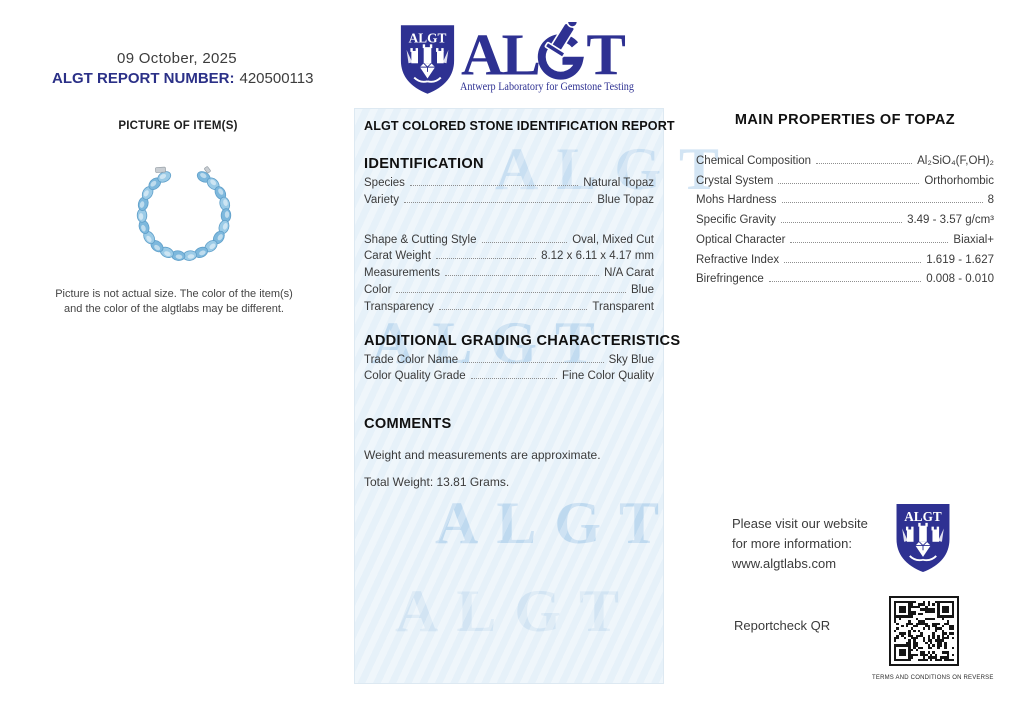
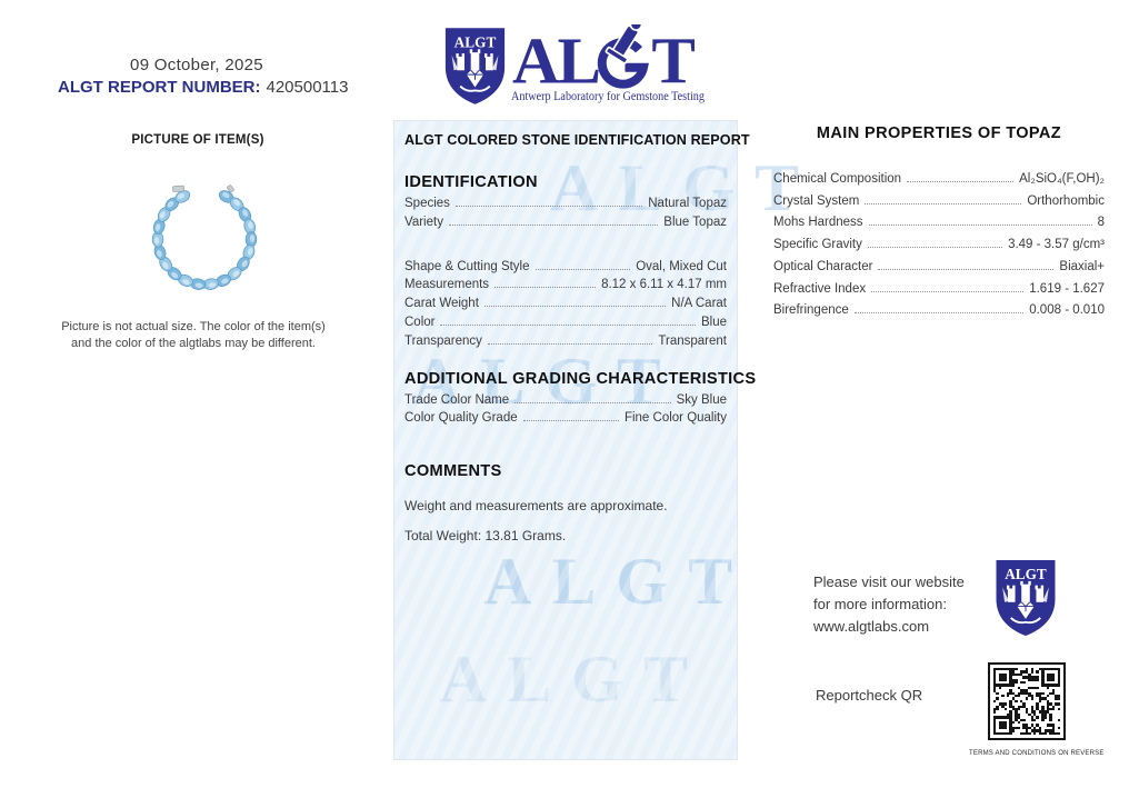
  09 October, 2025
  ALGT REPORT NUMBER: 420500113
  AL
  T
  Antwerp Laboratory for Gemstone Testing
  PICTURE OF ITEM(S)
  Picture is not actual size. The color of the item(s)
  and the color of the algtlabs may be different.
  ALGT COLORED STONE IDENTIFICATION REPORT
  IDENTIFICATION
  Species
  Natural Topaz
  Variety
  Blue Topaz
  Shape & Cutting Style
  Oval, Mixed Cut
- Carat Weight
+ Measurements
  8.12 x 6.11 x 4.17 mm
- Measurements
+ Carat Weight
  N/A Carat
  Color
  Blue
  Transparency
  Transparent
  ADDITIONAL GRADING CHARACTERISTICS
  Trade Color Name
  Sky Blue
  Color Quality Grade
  Fine Color Quality
  COMMENTS
  Weight and measurements are approximate.
  Total Weight: 13.81 Grams.
  MAIN PROPERTIES OF TOPAZ
  Chemical Composition
  Al₂SiO₄(F,OH)₂
  Crystal System
  Orthorhombic
  Mohs Hardness
  8
  Specific Gravity
  3.49 - 3.57 g/cm³
  Optical Character
  Biaxial+
  Refractive Index
  1.619 - 1.627
  Birefringence
  0.008 - 0.010
  Please visit our website
  for more information:
  www.algtlabs.com
  Reportcheck QR
